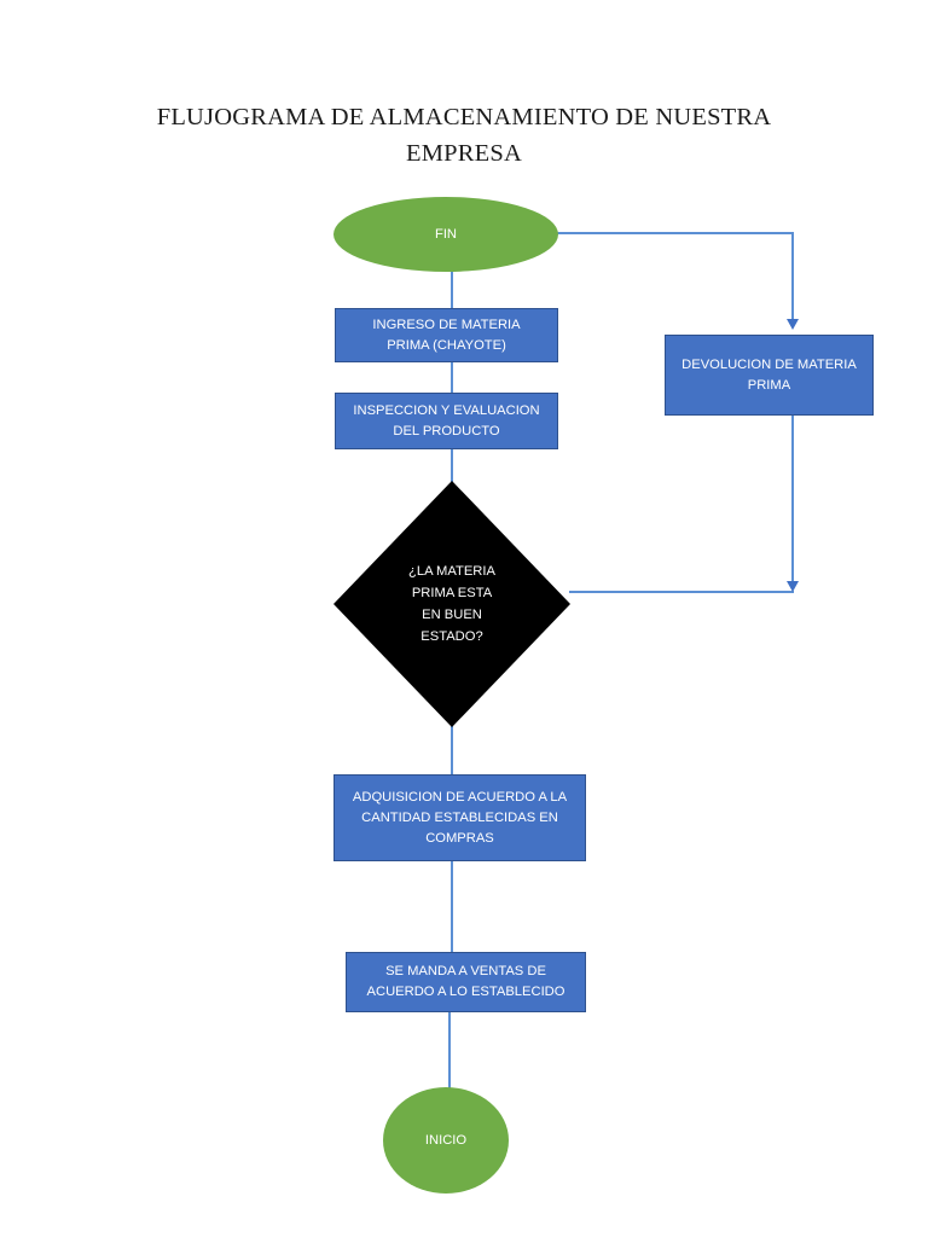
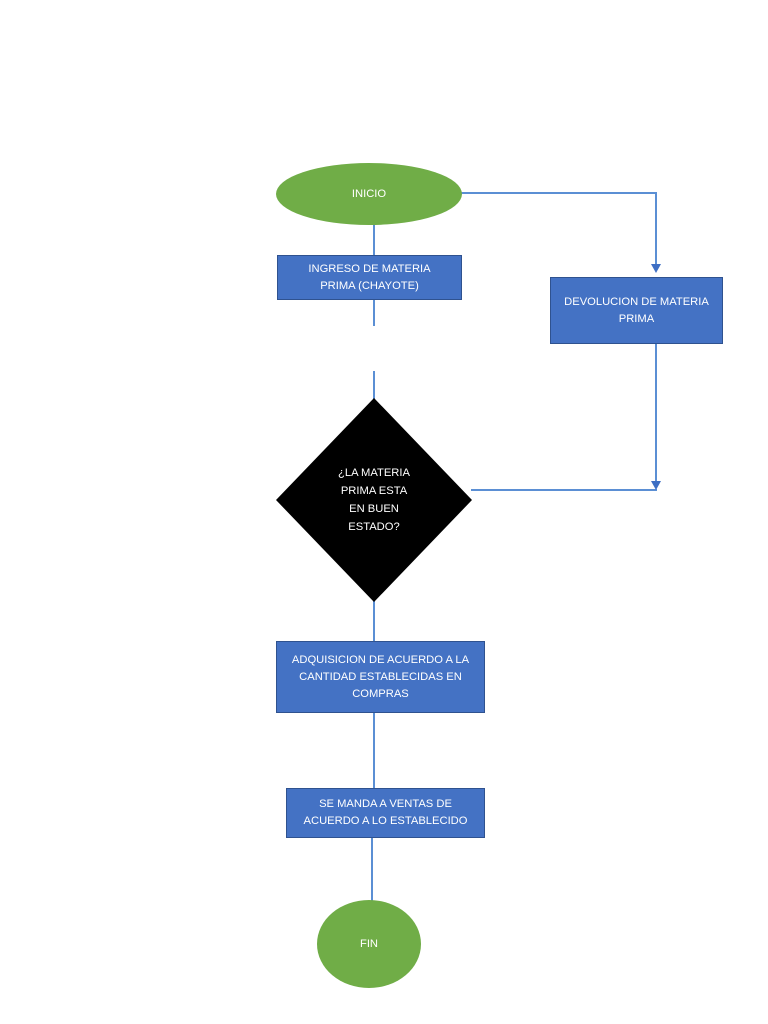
- FLUJOGRAMA DE ALMACENAMIENTO DE NUESTRA EMPRESA
- FIN
+ INICIO
  INGRESO DE MATERIA
  PRIMA (CHAYOTE)
- INSPECCION Y EVALUACION
- DEL PRODUCTO
  DEVOLUCION DE MATERIA
  PRIMA
  ¿LA MATERIA
  PRIMA ESTA
  EN BUEN
  ESTADO?
  ADQUISICION DE ACUERDO A LA
  CANTIDAD ESTABLECIDAS EN
  COMPRAS
  SE MANDA A VENTAS DE
  ACUERDO A LO ESTABLECIDO
- INICIO
+ FIN
